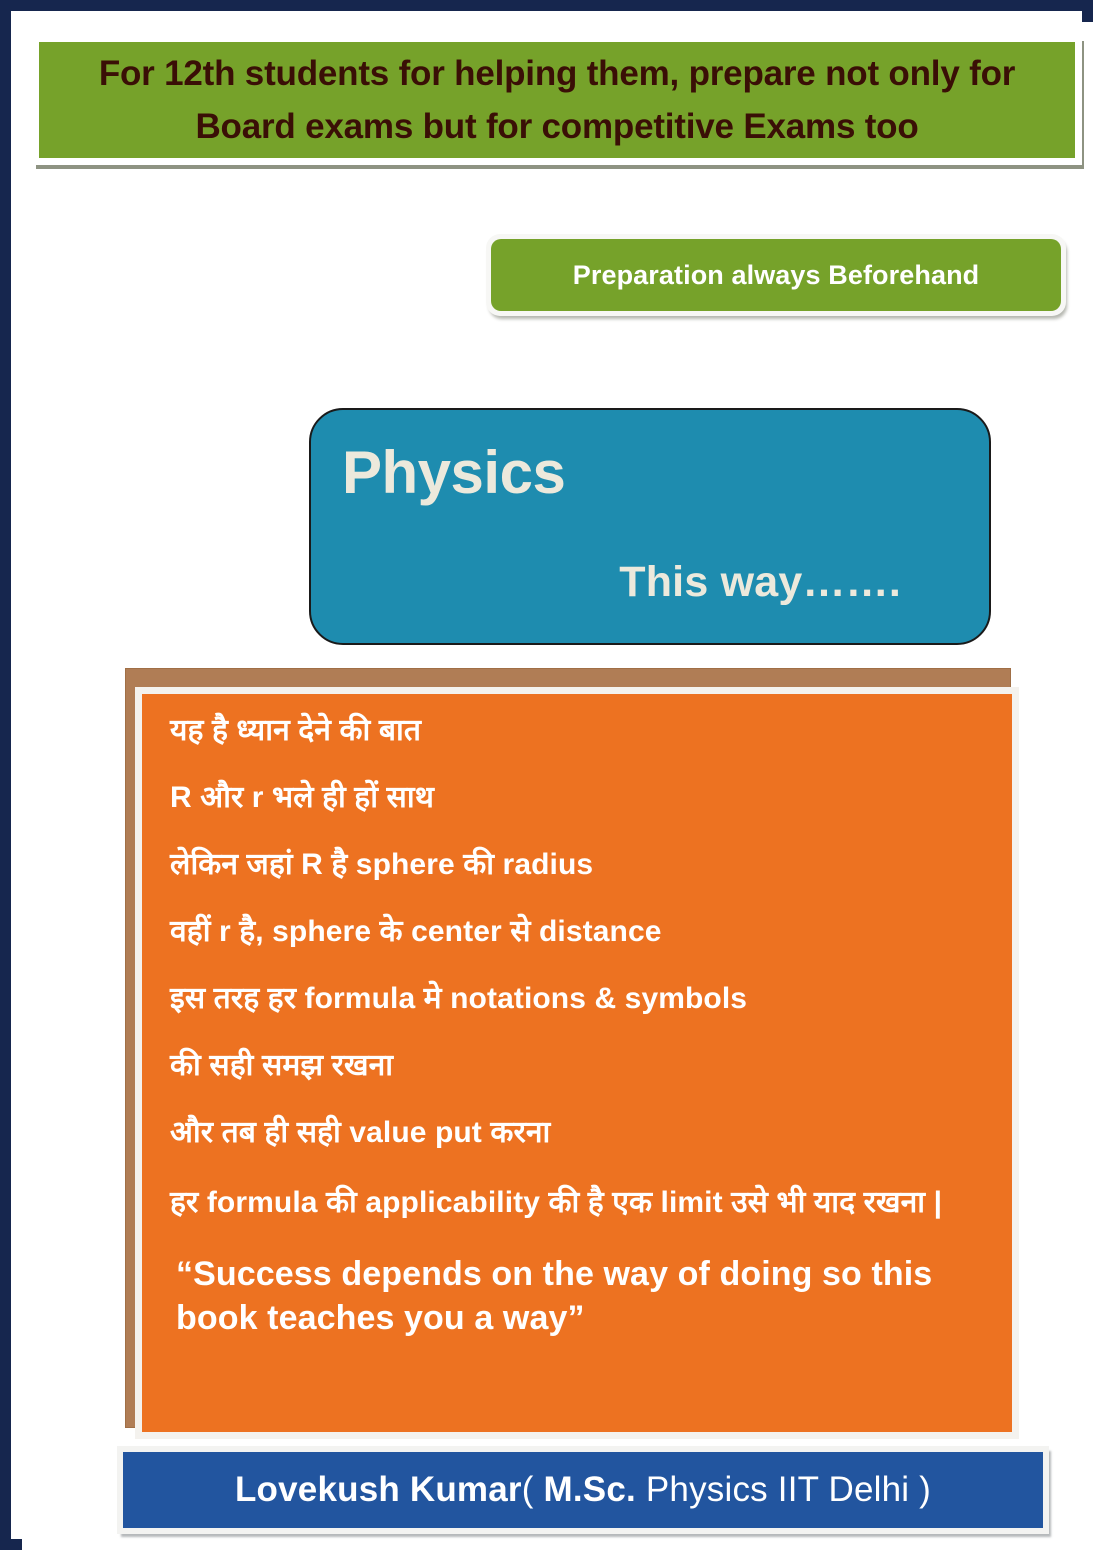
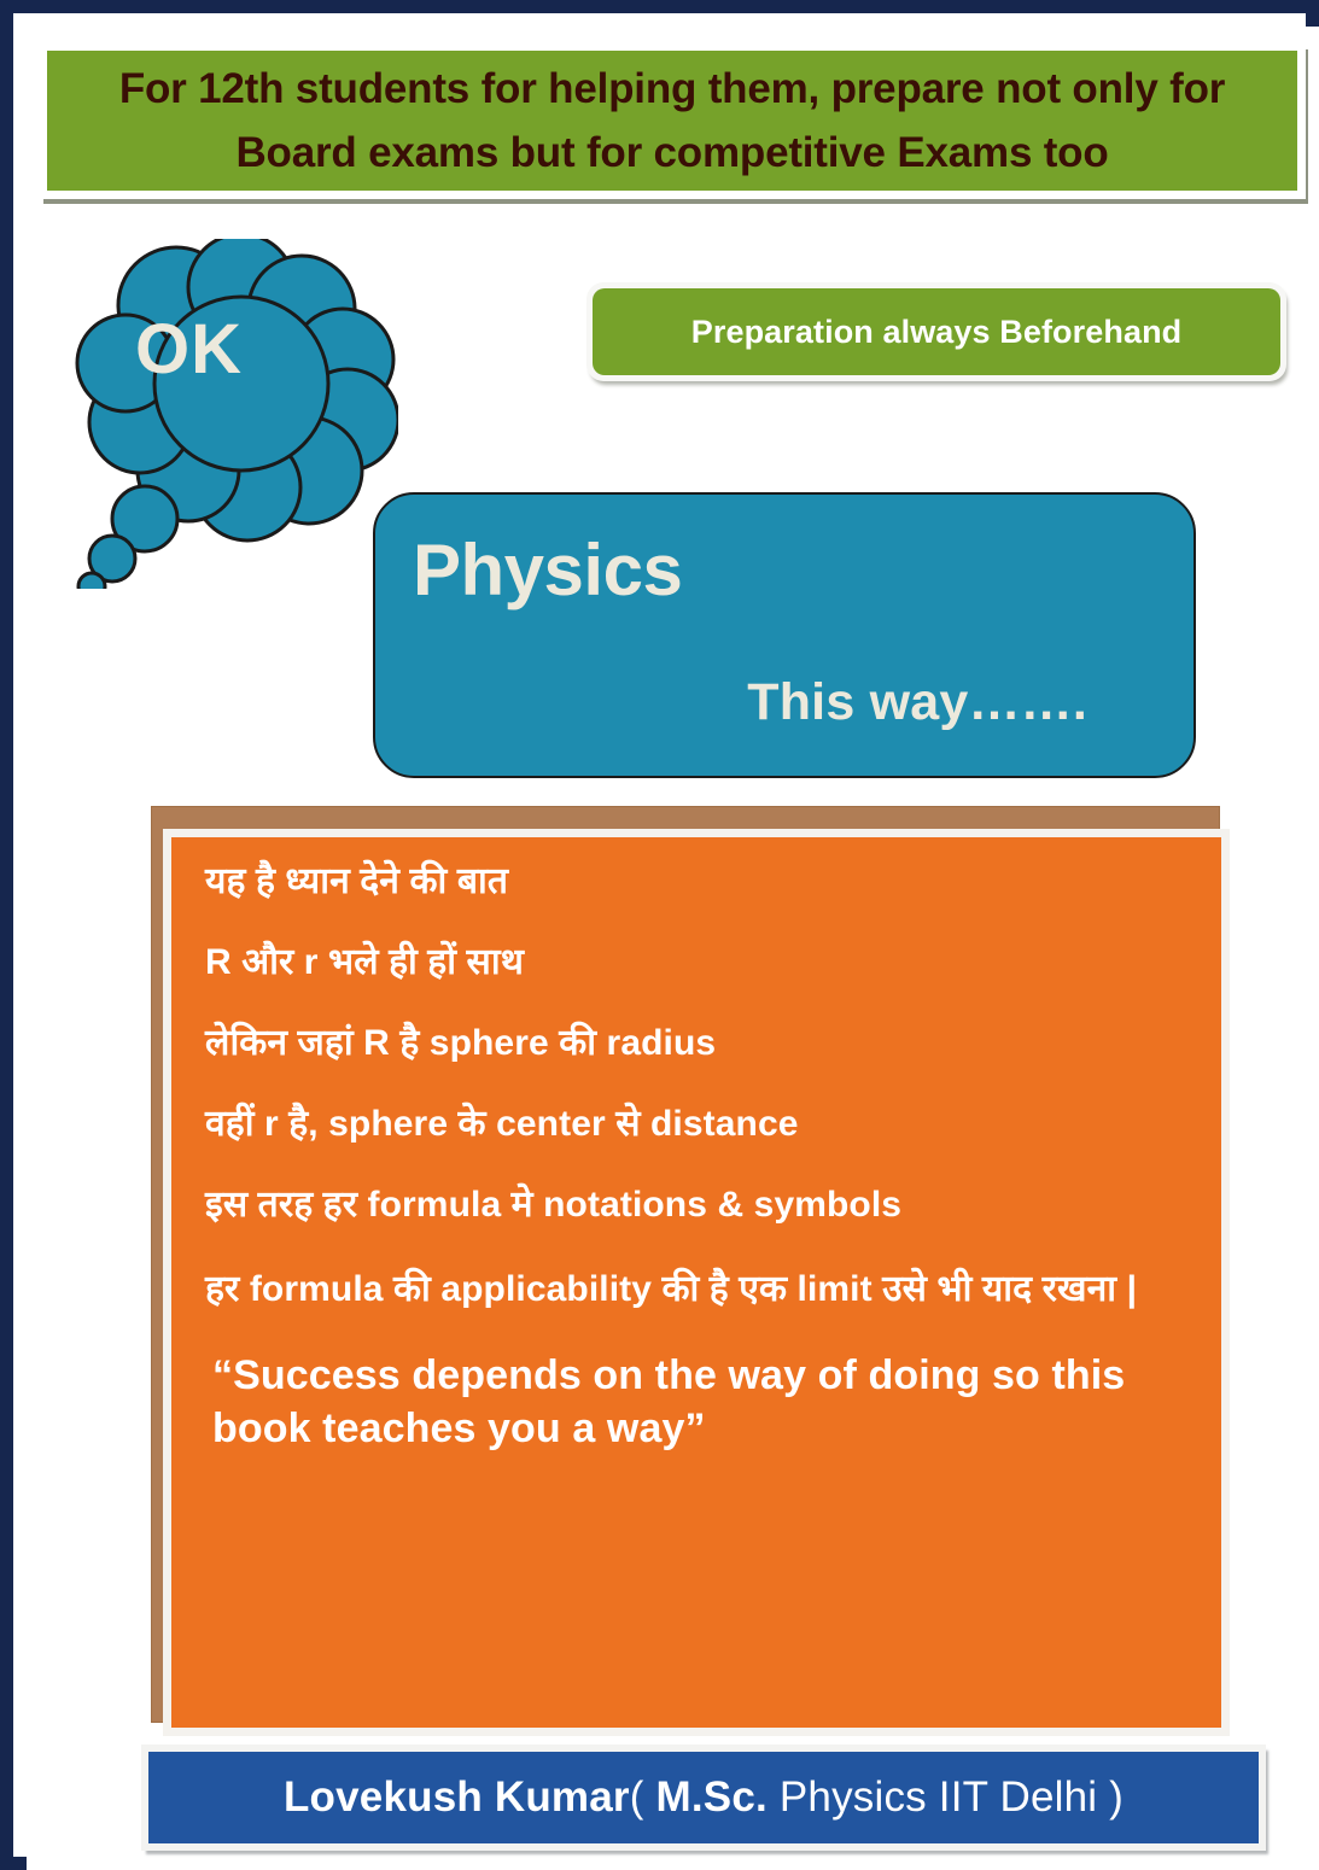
  For 12th students for helping them, prepare not only for Board exams but for competitive Exams too
+ OK
  Preparation always Beforehand
  Physics
  This way…….
  यह है ध्यान देने की बात
  R और r भले ही हों साथ
  लेकिन जहां R है sphere की radius
  वहीं r है, sphere के center से distance
  इस तरह हर formula मे notations & symbols
- की सही समझ रखना
- और तब ही सही value put करना
  हर formula की applicability की है एक limit उसे भी याद रखना |
  “Success depends on the way of doing so this book teaches you a way”
  Lovekush Kumar( M.Sc. Physics IIT Delhi )
